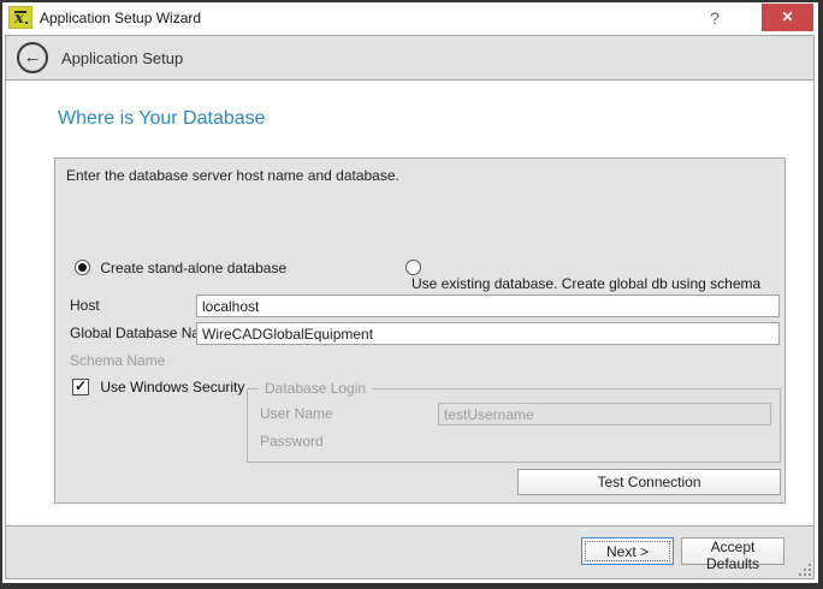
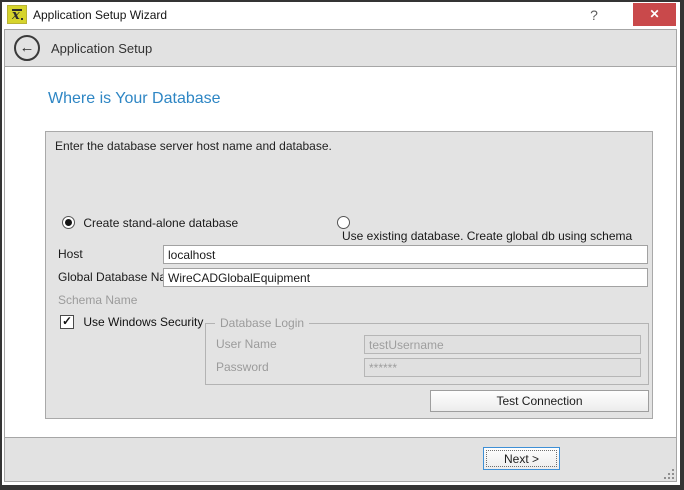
  x
  Application Setup Wizard
  ?
  ✕
  ←
  Application Setup
  Where is Your Database
  Enter the database server host name and database.
  Create stand-alone database
  Use existing database. Create global db using schema
  Host
  localhost
  Global Database N
  WireCADGlobalEquipment
  Schema Name
  ✓
  Use Windows Security
  Database Login
  User Name
  testUsername
  Password
+ ******
  Test Connection
  Next >
- Accept Defaults
